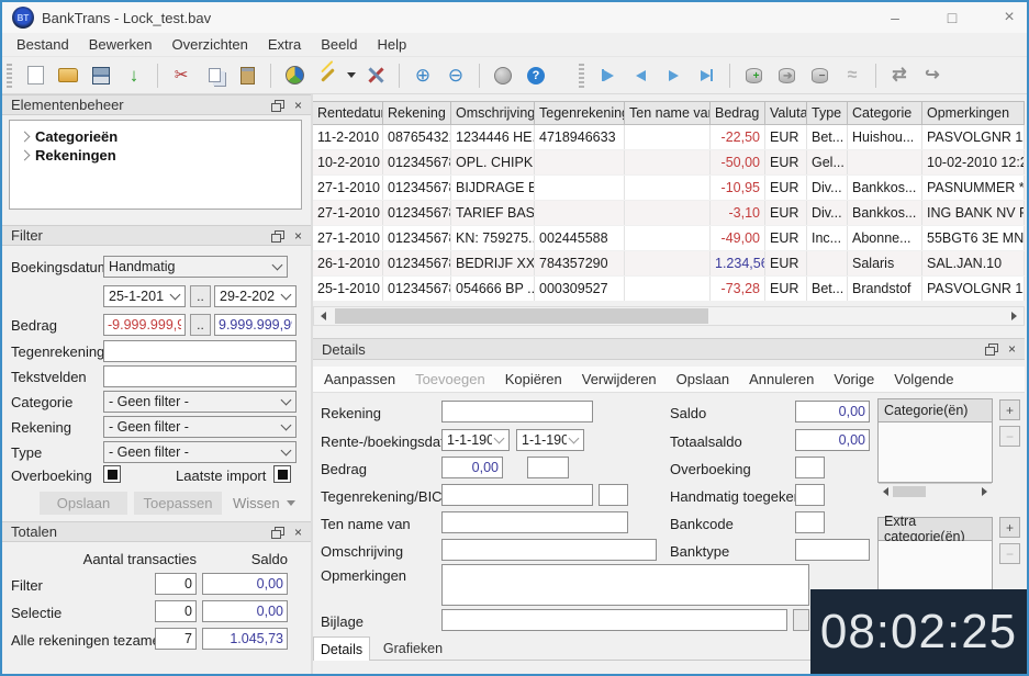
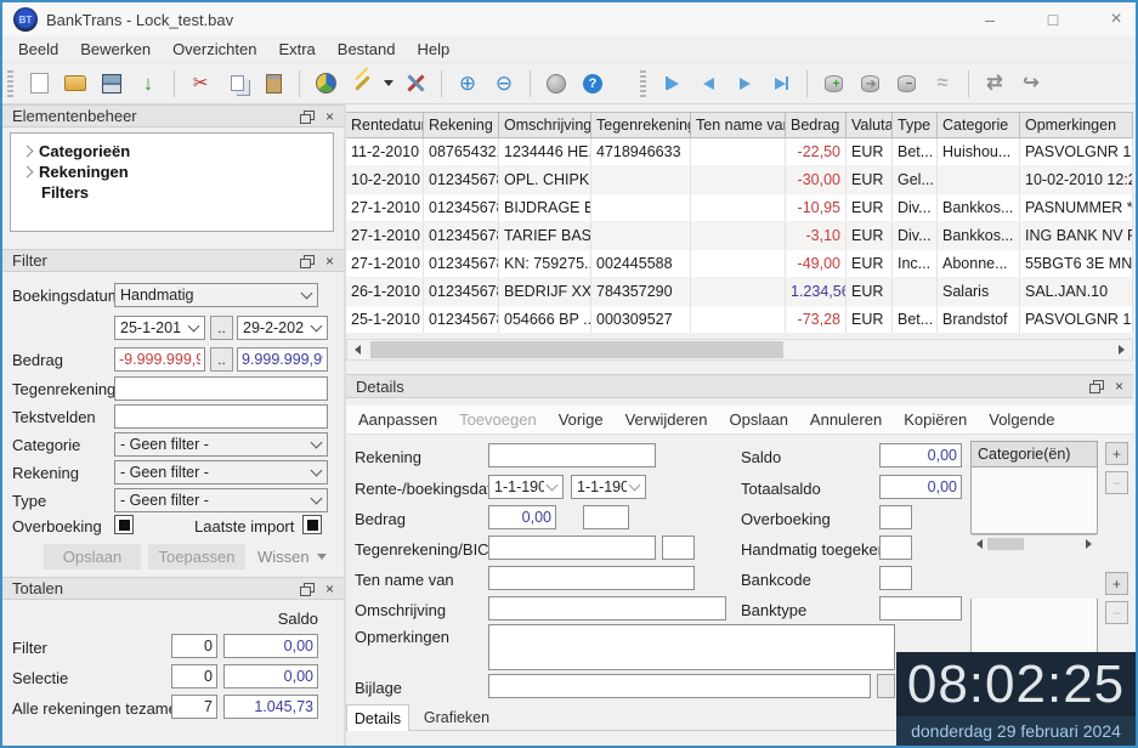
  BT
  BankTrans - Lock_test.bav
  –
  □
  ×
- Bestand
+ Beeld
  Bewerken
  Overzichten
  Extra
- Beeld
+ Bestand
  Help
  ↓
  ✂
  ⊕
  ⊖
  ?
  +
  ➔
  −
  ≈
  ⇄
  ↪
  Elementenbeheer
  ×
  Categorieën
  Rekeningen
+ Filters
  Filter
  ×
  Boekingsdatu
  Handmatig
  25-1-201
  ..
  29-2-202
  Bedrag
  -9.999.999,9
  ..
  9.999.999,9
  Tegenrekening
  Tekstvelden
  Categorie
  - Geen filter -
  Rekening
  - Geen filter -
  Type
  - Geen filter -
  Overboeking
  Laatste import
  Opslaan
  Toepassen
  Wissen
  Totalen
  ×
- Aantal transacties
  Saldo
  Filter
  0
  0,00
  Selectie
  0
  0,00
  Alle rekeningen tezam
  7
  1.045,73
  Rentedatu
  Rekening
  Omschrijving
  Tegenrekenin
  Ten name va
  Bedrag
  Valuta
  Type
  Categorie
  Opmerkingen
  11-2-2010
  08765432
  1234446 HE.
  4718946633
  -22,50
  EUR
  Bet...
  Huishou...
  PASVOLGNR 1
  10-2-2010
  01234567
  OPL. CHIPK.
- -50,00
+ -30,00
  EUR
  Gel...
  10-02-2010 12:2
  27-1-2010
  01234567
  BIJDRAGE B
  -10,95
  EUR
  Div...
  Bankkos...
  PASNUMMER *
  27-1-2010
  01234567
  TARIEF BAS
  -3,10
  EUR
  Div...
  Bankkos...
  ING BANK NV P
  27-1-2010
  01234567
  KN: 759275..
  002445588
  -49,00
  EUR
  Inc...
  Abonne...
  55BGT6 3E MN
  26-1-2010
  01234567
  BEDRIJF XX
  784357290
  1.234,56
  EUR
  Salaris
  SAL.JAN.10
  25-1-2010
  01234567
  054666 BP ..
  000309527
  -73,28
  EUR
  Bet...
  Brandstof
  PASVOLGNR 1
  Details
  ×
  Aanpassen
  Toevoegen
- Kopiëren
+ Vorige
  Verwijderen
  Opslaan
  Annuleren
- Vorige
+ Kopiëren
  Volgende
  Rekening
  Rente-/boekingsda
  1-1-190
  1-1-190
  Bedrag
  0,00
  Tegenrekening/BIC
  Ten name van
  Omschrijving
  Opmerkingen
  Bijlage
  Saldo
  0,00
  Totaalsaldo
  0,00
  Overboeking
  Handmatig toegeke
  Bankcode
  Banktype
  Categorie(ën)
  +
  −
- Extra categorie(ën)
  +
  −
  Details
  Grafieken
  08:02:25
+ donderdag 29 februari 2024
